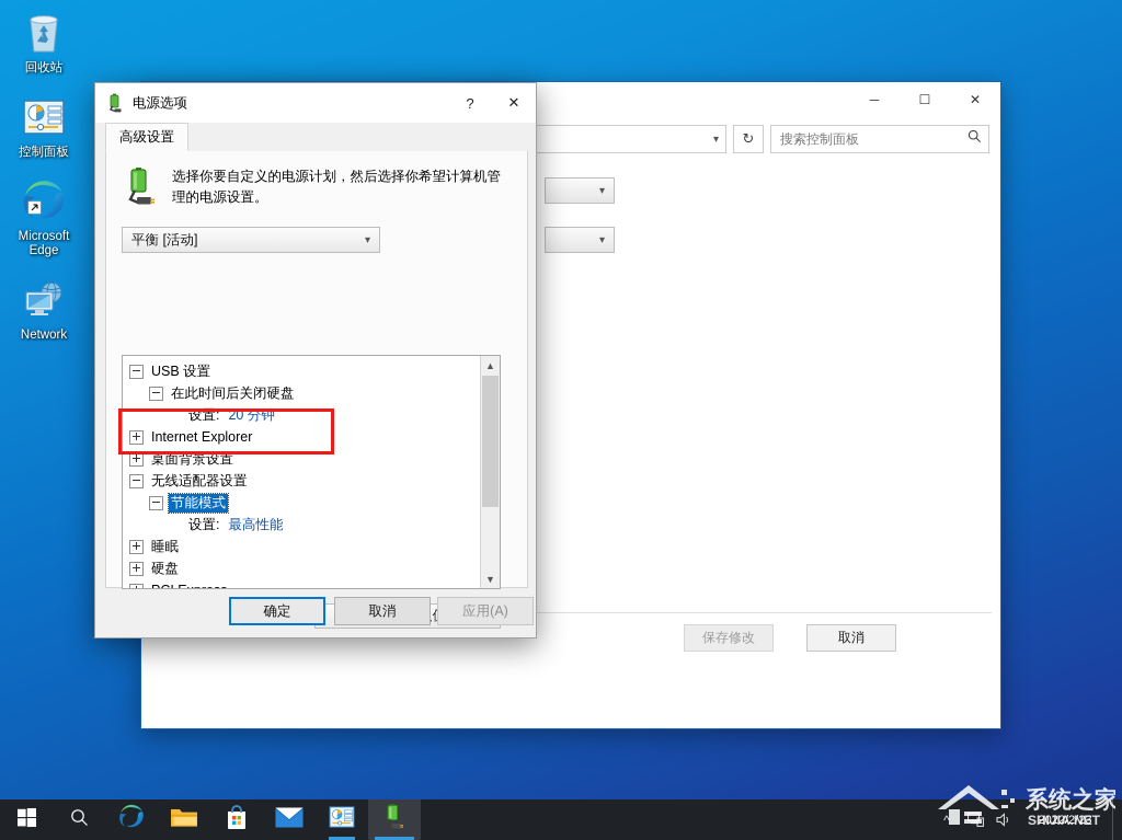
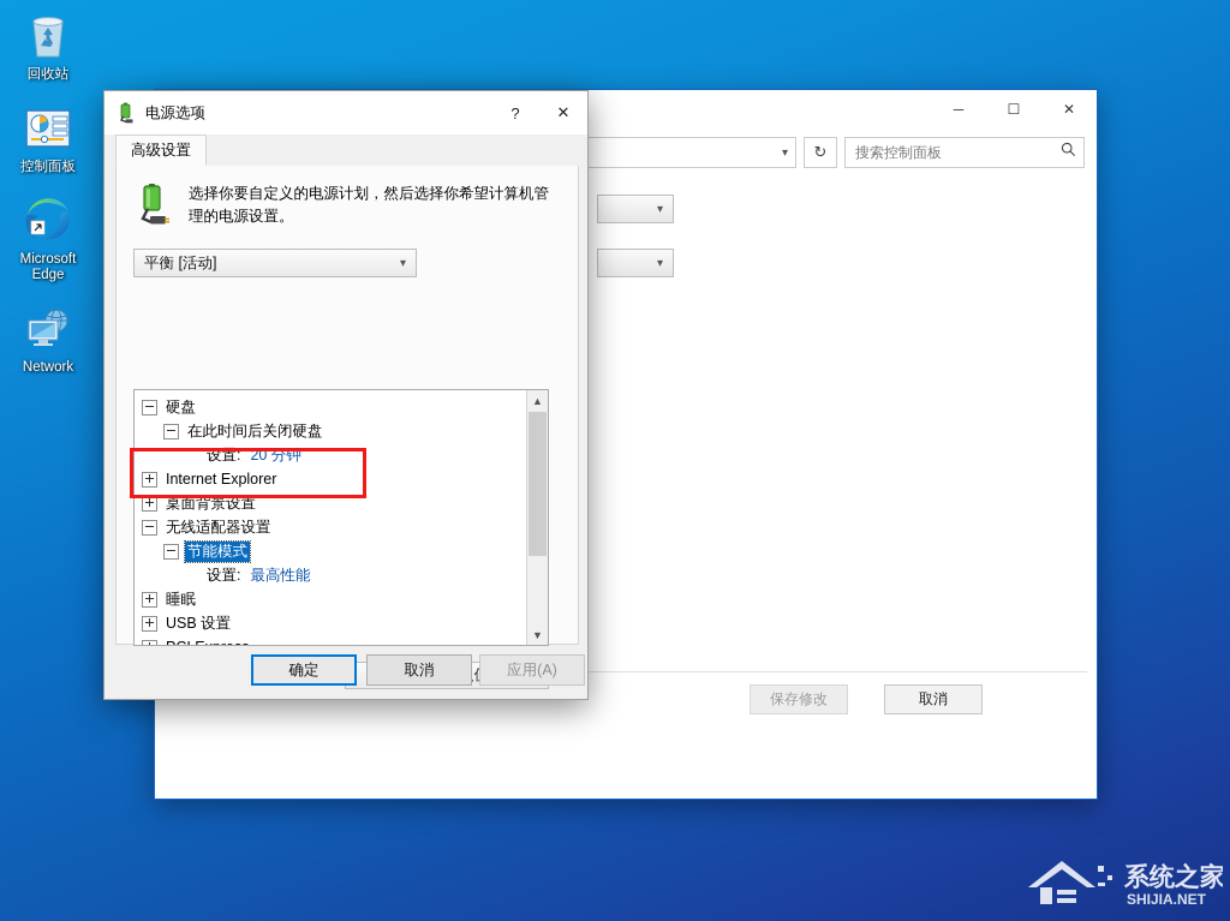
  回收站
  控制面板
  Microsoft Edge
  Network
  ─
  ☐
  ✕
  ▾
  ↻
  搜索控制面板
  ▾
  ▾
  保存修改
  取消
  电源选项
  ?
  ✕
  高级设置
  选择你要自定义的电源计划，然后选择你希望计算机管理的电源设置。
  平衡 [活动]
  ▾
- USB 设置
+ 硬盘
  在此时间后关闭硬盘
  设置:
  20 分钟
  Internet Explorer
  桌面背景设置
  无线适配器设置
  节能模式
  设置:
  最高性能
  睡眠
- 硬盘
+ USB 设置
  ▲
  ▼
  确定
  取消
  应用(A)
- ^
- 2022/2/23
  系统之家
  SHIJIA.NET
